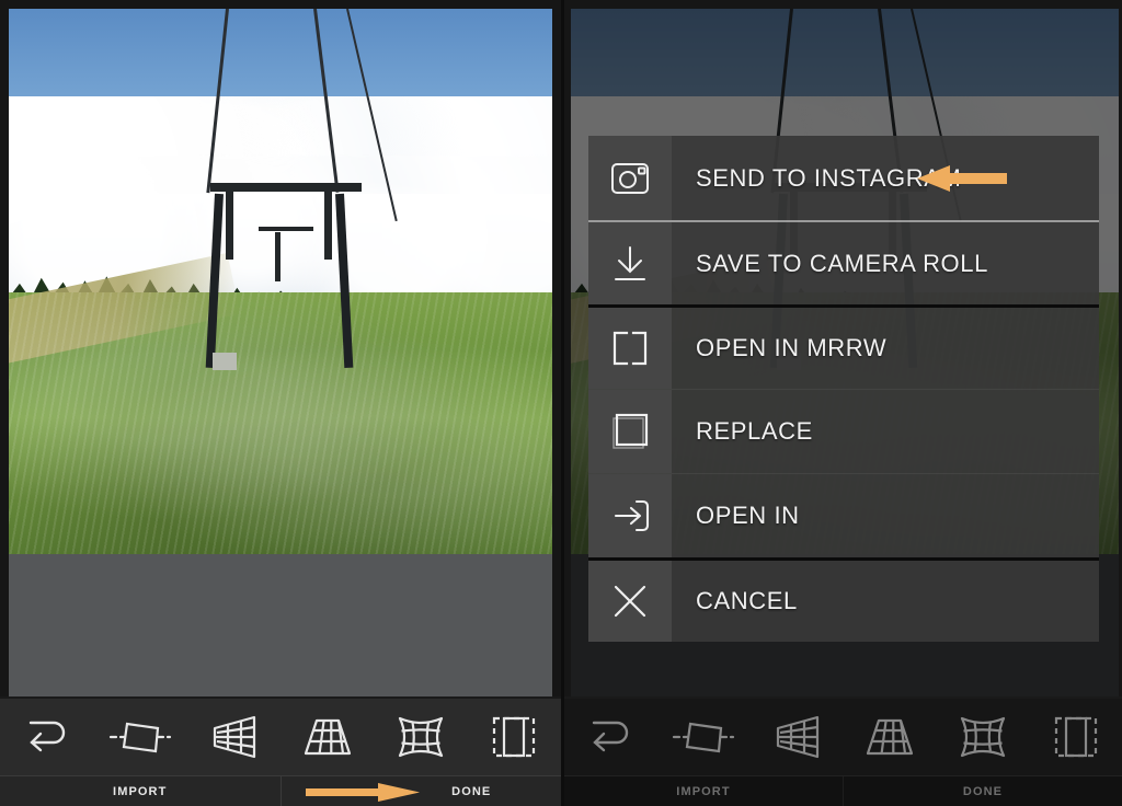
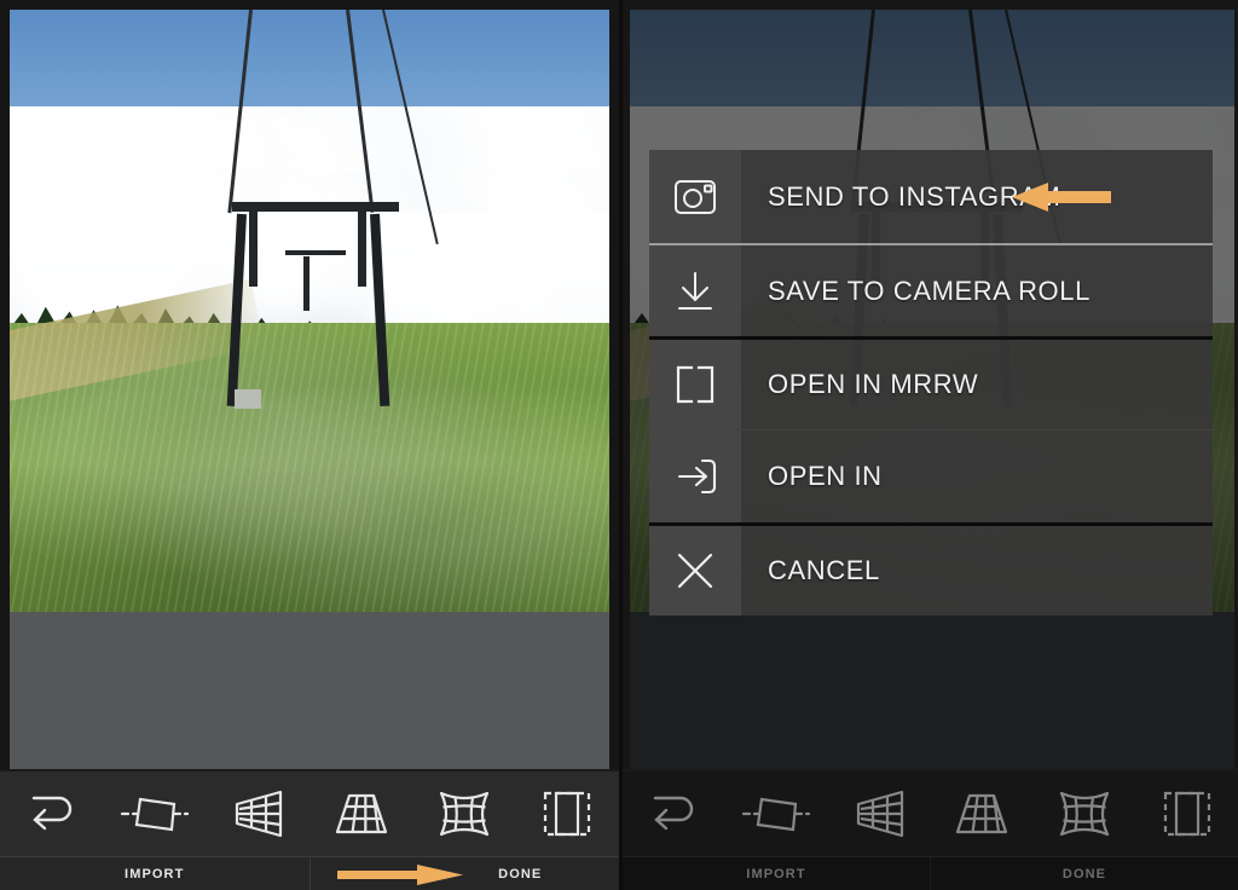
  IMPORT
  DONE
  IMPORT
  DONE
  SEND TO INSTAGR
  SAVE TO CAMERA ROLL
  OPEN IN MRRW
- REPLACE
  OPEN IN
  CANCEL
